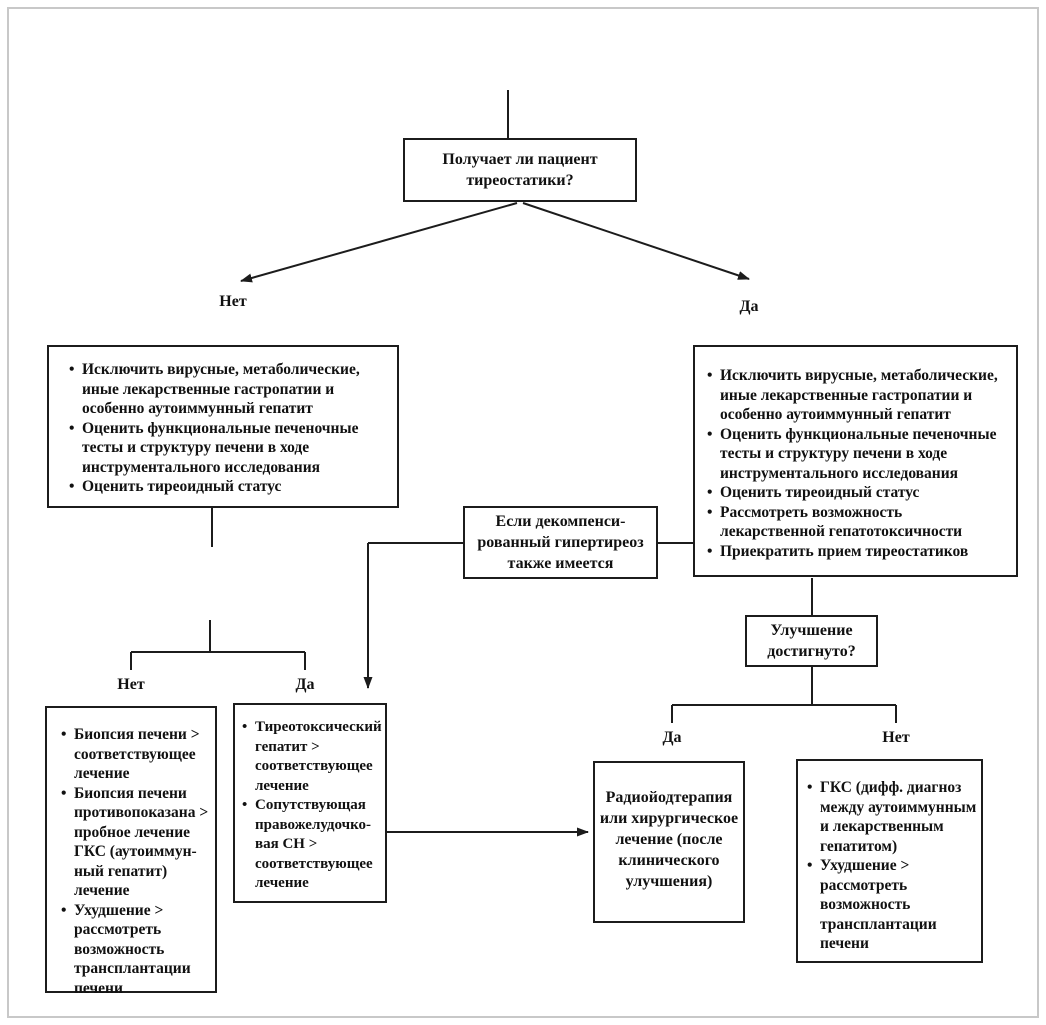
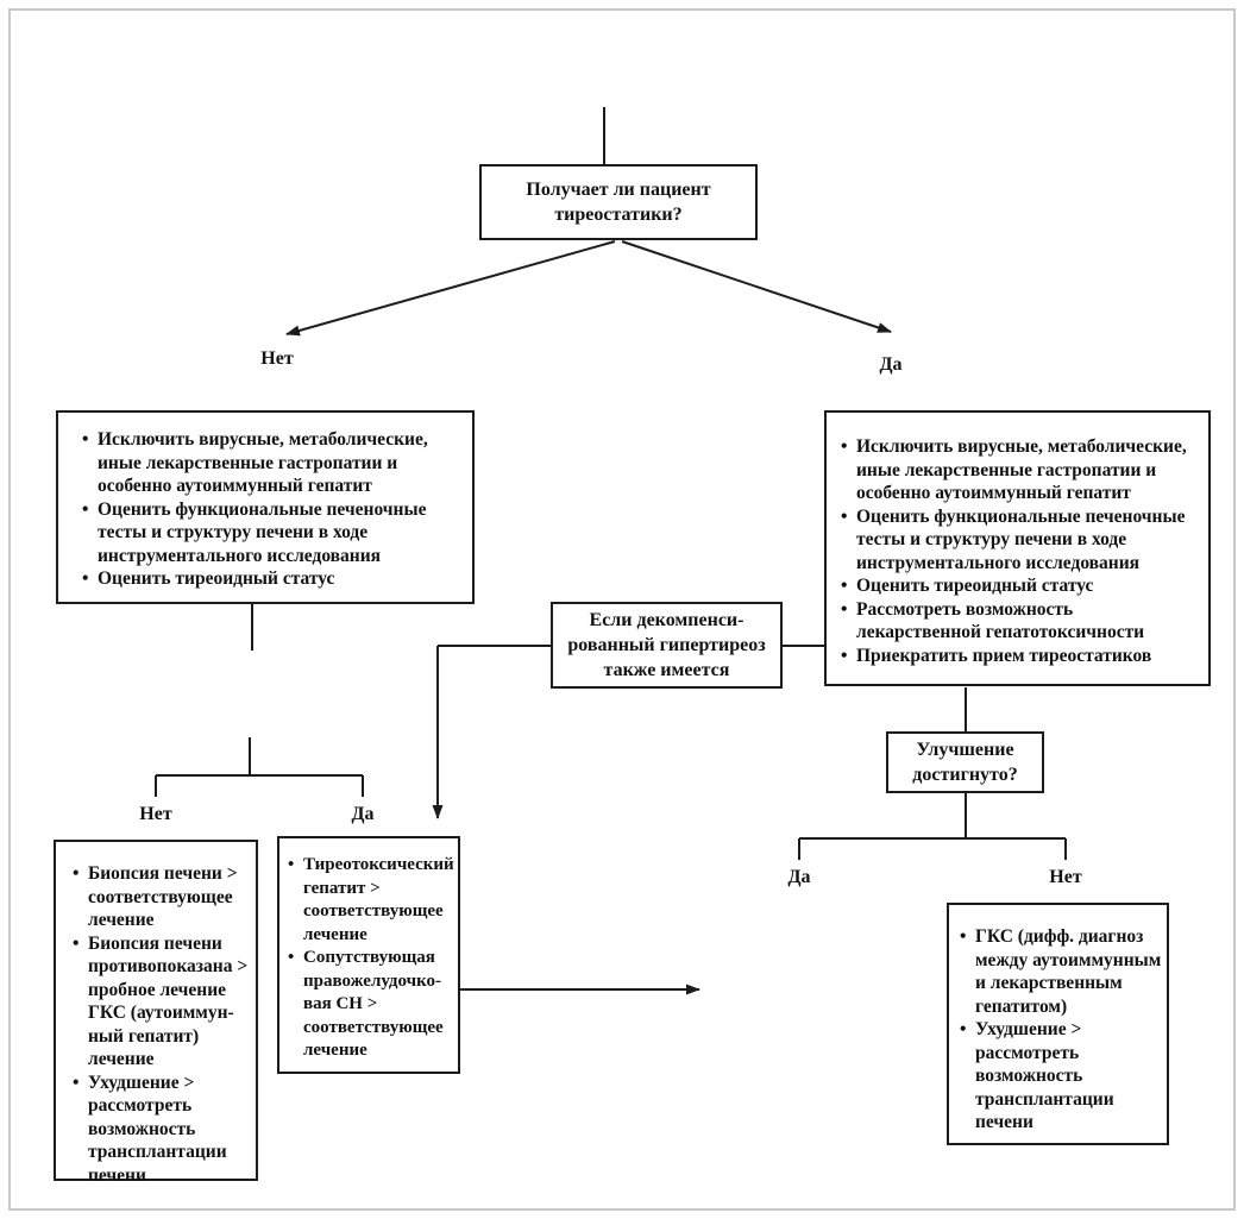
  Получает ли пациент
  тиреостатики?
  Нет
  Да
  •
  Исключить вирусные, метаболические,
  иные лекарственные гастропатии и
  особенно аутоиммунный гепатит
  •
  Оценить функциональные печеночные
  тесты и структуру печени в ходе
  инструментального исследования
  •
  Оценить тиреоидный статус
  •
  Исключить вирусные, метаболические,
  иные лекарственные гастропатии и
  особенно аутоиммунный гепатит
  •
  Оценить функциональные печеночные
  тесты и структуру печени в ходе
  инструментального исследования
  •
  Оценить тиреоидный статус
  •
  Рассмотреть возможность
  лекарственной гепатотоксичности
  •
  Приекратить прием тиреостатиков
  Если декомпенси-
  рованный гипертиреоз
  также имеется
  Нет
  Да
  Улучшение
  достигнуто?
  Да
  Нет
  •
  Биопсия печени >
  соответствующее
  лечение
  •
  Биопсия печени
  противопоказана >
  пробное лечение
  ГКС (аутоиммун-
  ный гепатит)
  лечение
  •
  Ухудшение >
  рассмотреть
  возможность
  трансплантации
  печени
  •
  Тиреотоксический
  гепатит >
  соответствующее
  лечение
  •
  Сопутствующая
  правожелудочко-
  вая СН >
  соответствующее
  лечение
- Радиойодтерапия
- или хирургическое
- лечение (после
- клинического
- улучшения)
  •
  ГКС (дифф. диагноз
  между аутоиммунным
  и лекарственным
  гепатитом)
  •
  Ухудшение >
  рассмотреть
  возможность
  трансплантации
  печени
